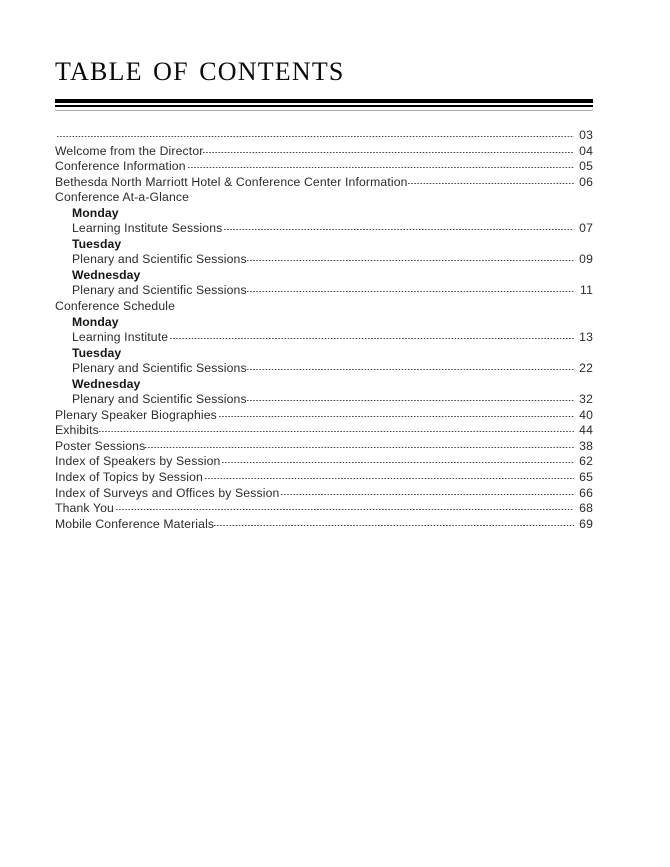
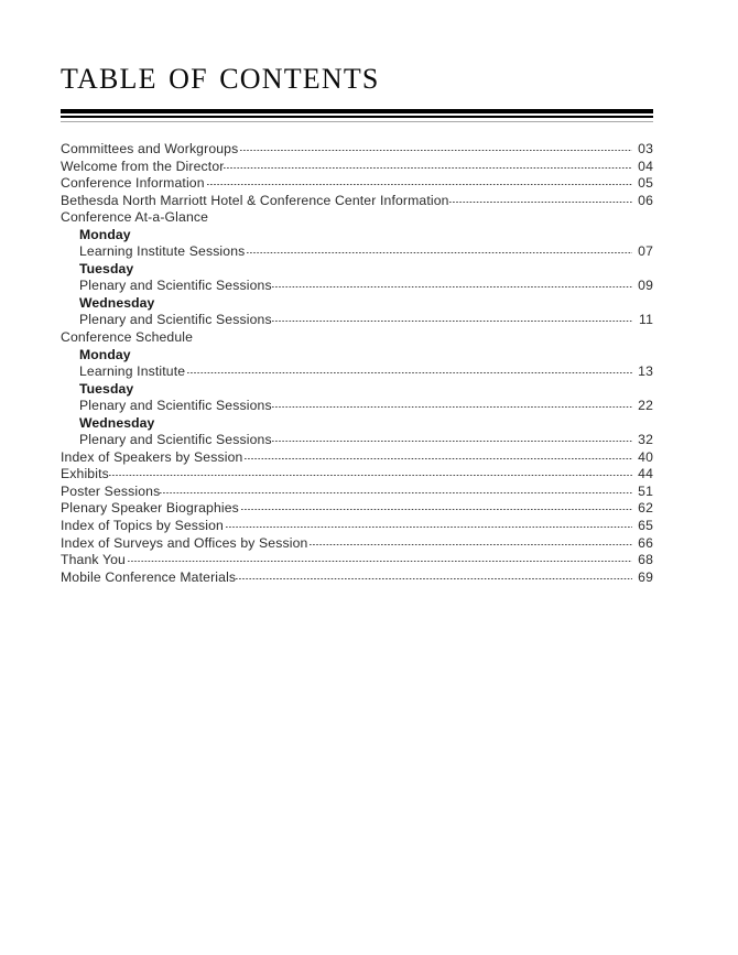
  table of contents
+ Committees and Workgroups
  03
  Welcome from the Director
  04
  Conference Information
  05
  Bethesda North Marriott Hotel & Conference Center Information
  06
  Conference At-a-Glance
  Monday
  Learning Institute Sessions
  07
  Tuesday
  Plenary and Scientific Sessions
  09
  Wednesday
  Plenary and Scientific Sessions
  11
  Conference Schedule
  Monday
  Learning Institute
  13
  Tuesday
  Plenary and Scientific Sessions
  22
  Wednesday
  Plenary and Scientific Sessions
  32
- Plenary Speaker Biographies
+ Index of Speakers by Session
  40
  Exhibits
  44
  Poster Sessions
- 38
+ 51
- Index of Speakers by Session
+ Plenary Speaker Biographies
  62
  Index of Topics by Session
  65
  Index of Surveys and Offices by Session
  66
  Thank You
  68
  Mobile Conference Materials
  69
